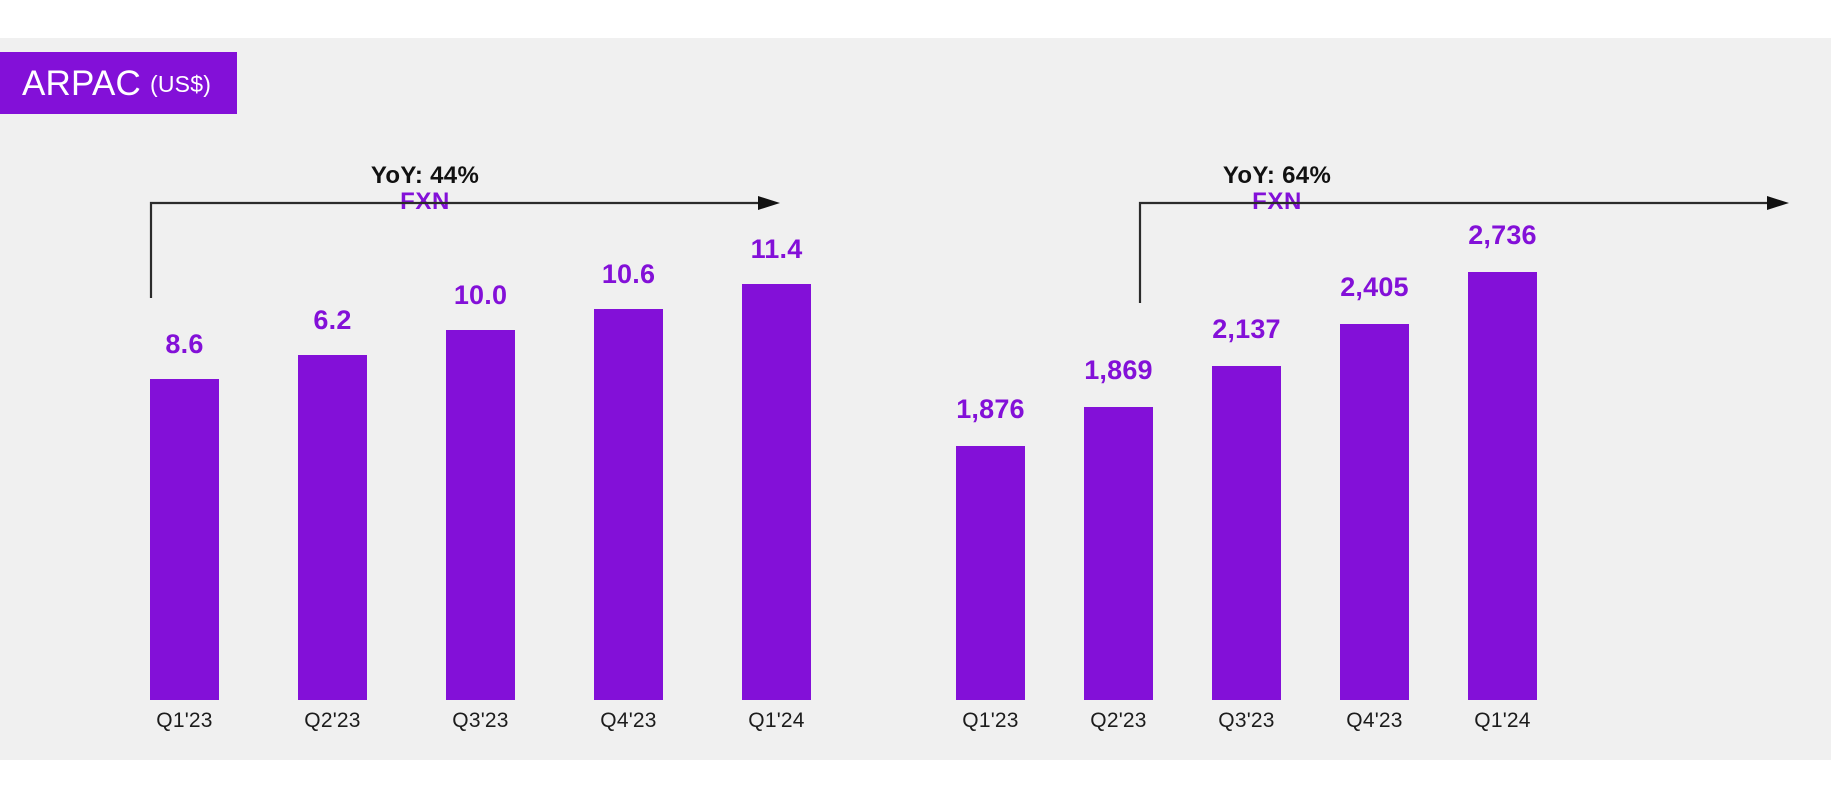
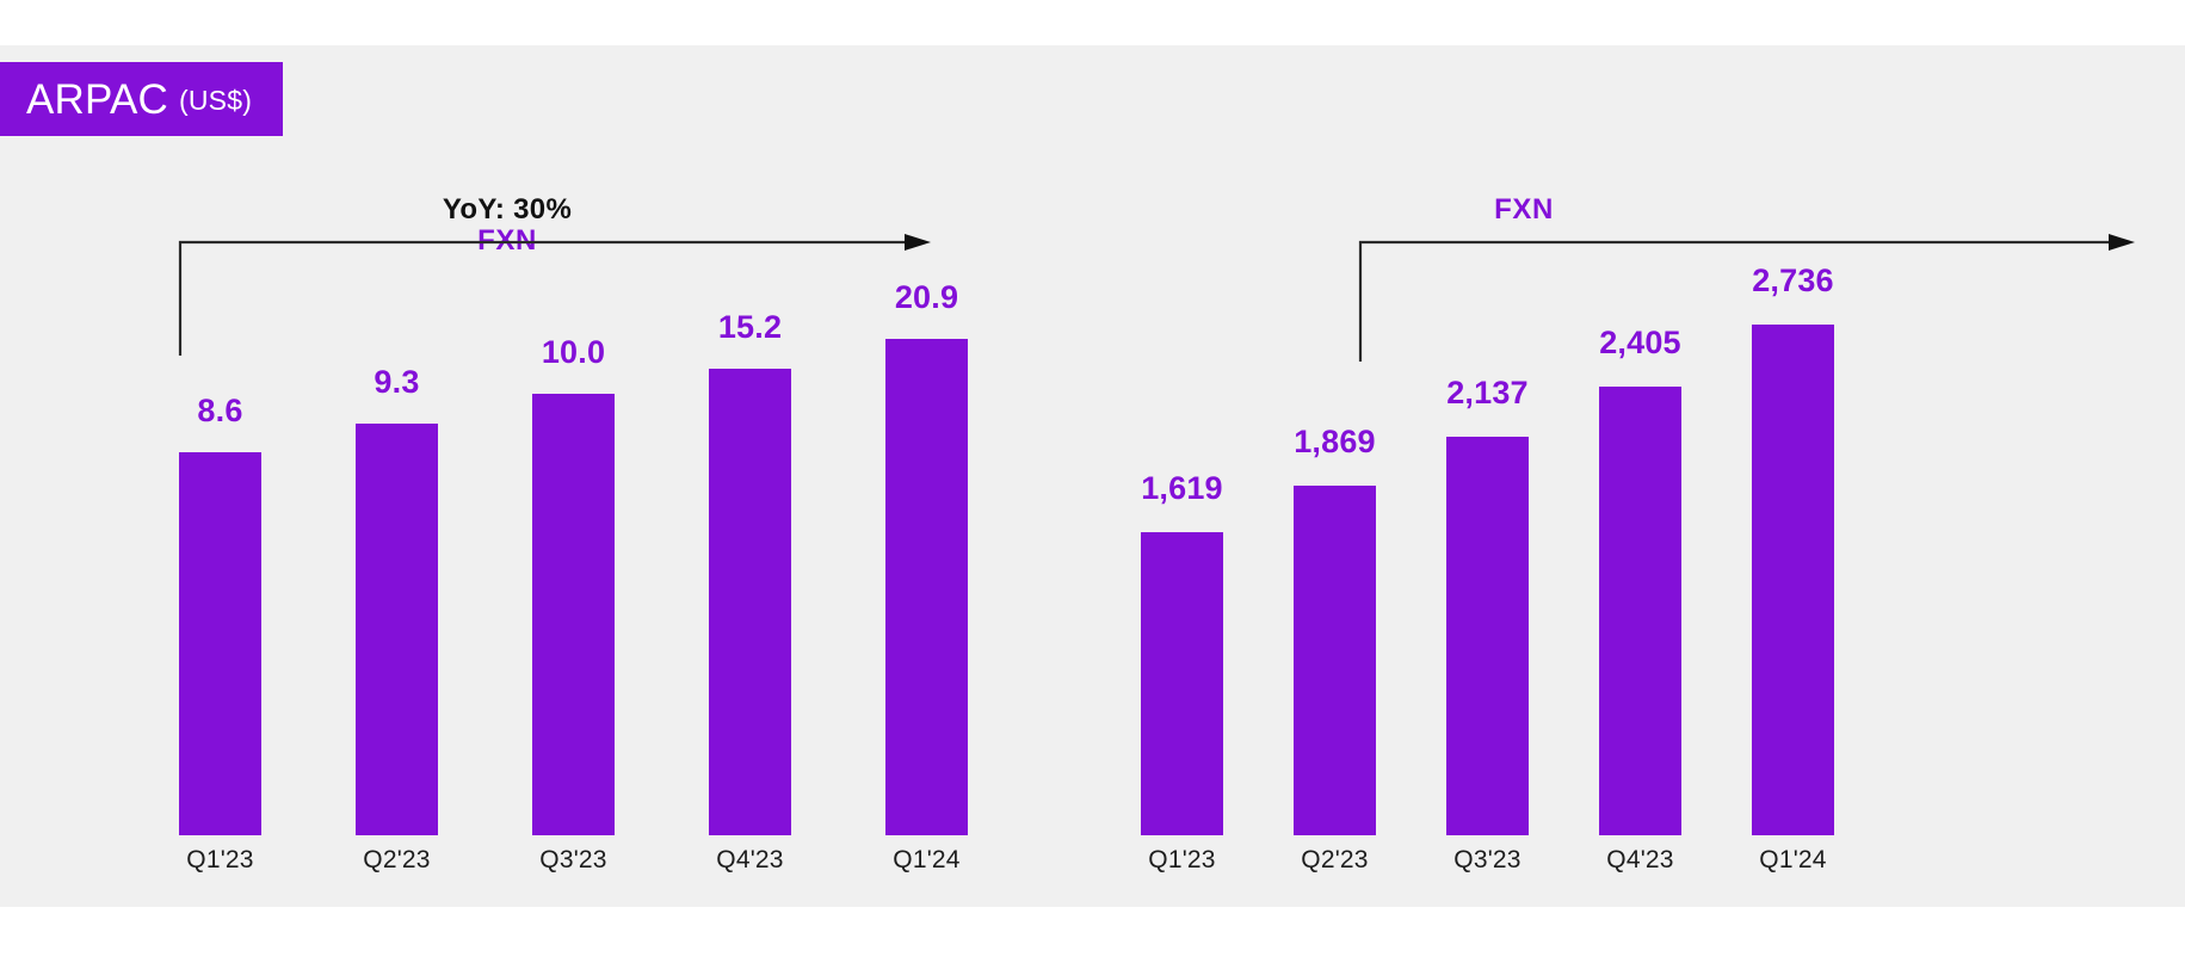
  ARPAC
  (US$)
- YoY: 44%
+ YoY: 30%
  FXN
  8.6
  Q1'23
- 6.2
+ 9.3
  Q2'23
  10.0
  Q3'23
- 10.6
+ 15.2
  Q4'23
- 11.4
+ 20.9
  Q1'24
- YoY: 64%
  FXN
- 1,876
+ 1,619
  Q1'23
  1,869
  Q2'23
  2,137
  Q3'23
  2,405
  Q4'23
  2,736
  Q1'24
